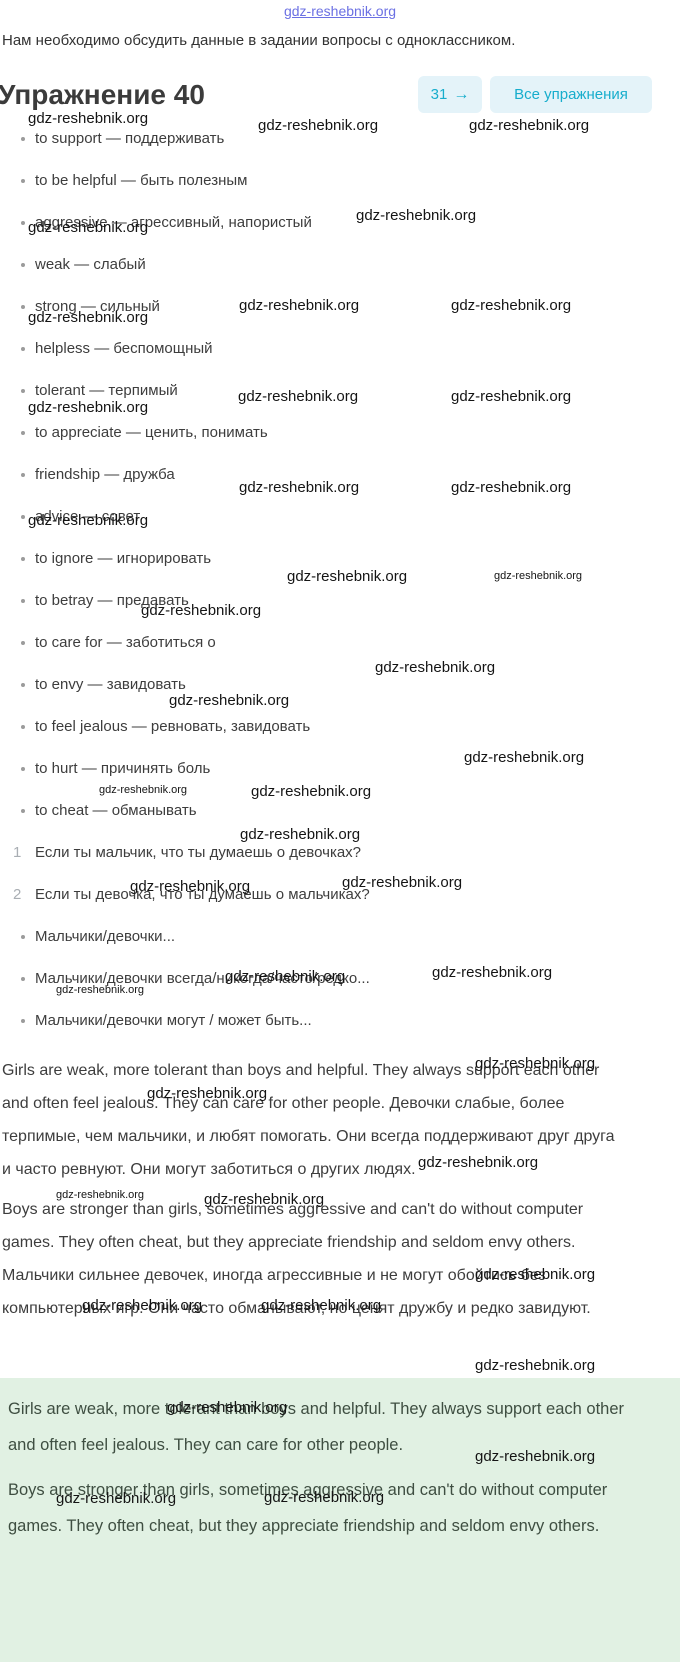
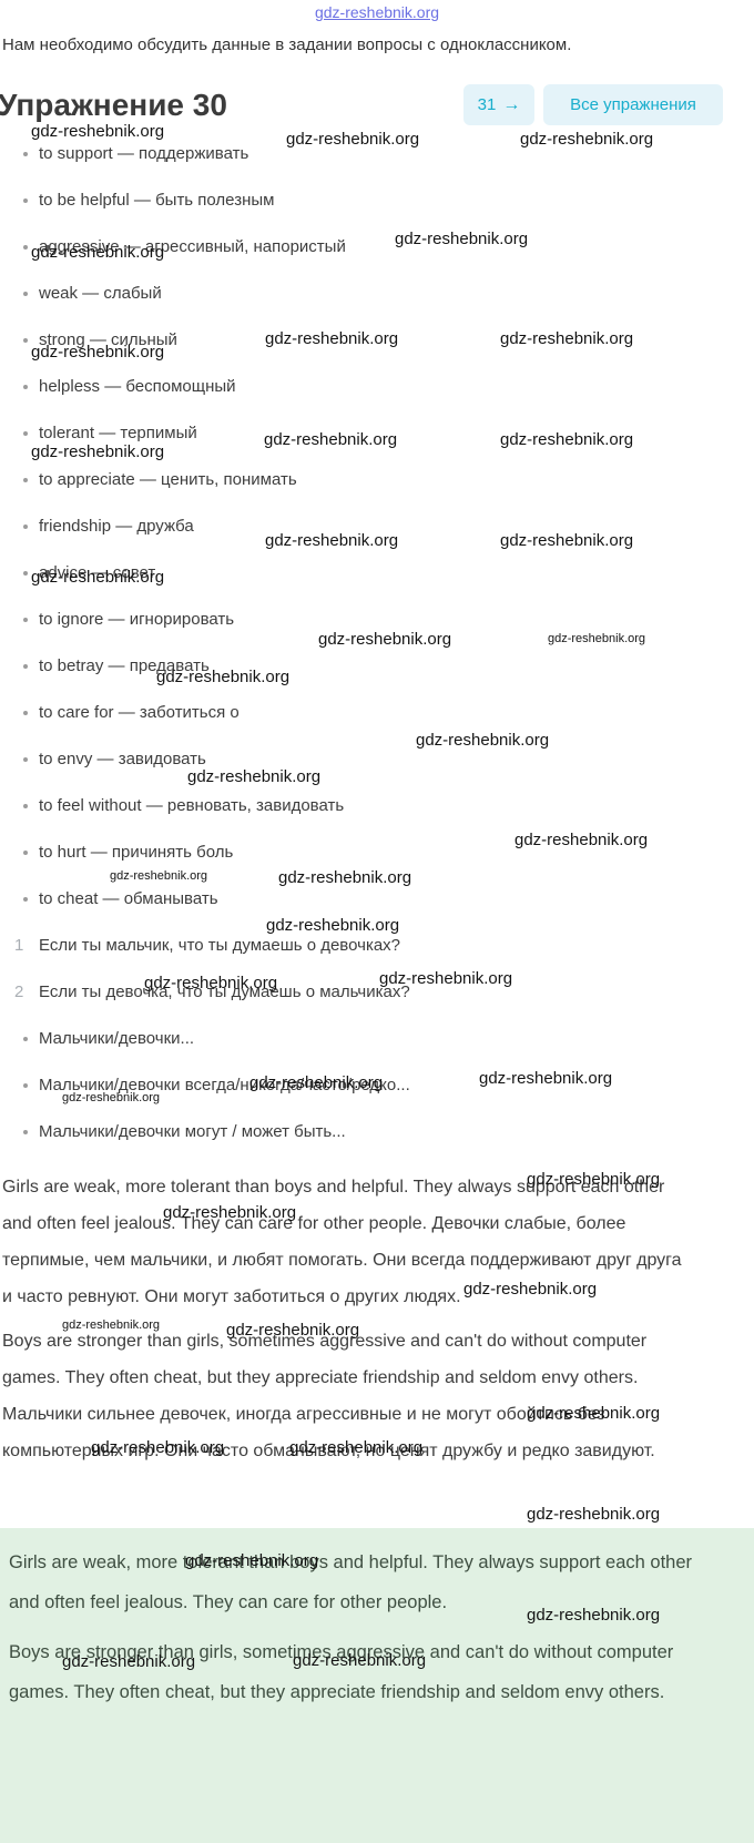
  gdz-reshebnik.org
  Нам необходимо обсудить данные в задании вопросы с одноклассником.
- Упражнение 40
+ Упражнение 30
  31
  →
  Все упражнения
  to support — поддерживать
  to be helpful — быть полезным
  aggressive — агрессивный, напористый
  weak — слабый
  strong — сильный
  helpless — беспомощный
  tolerant — терпимый
  to appreciate — ценить, понимать
  friendship — дружба
  advice — совет
  to ignore — игнорировать
  to betray — предавать
  to care for — заботиться о
  to envy — завидовать
- to feel jealous — ревновать, завидовать
+ to feel without — ревновать, завидовать
  to hurt — причинять боль
  to cheat — обманывать
  1
  Если ты мальчик, что ты думаешь о девочках?
  2
  Если ты девочка, что ты думаешь о мальчиках?
  Мальчики/девочки...
  Мальчики/девочки всегда/никогда/часто/редко...
  Мальчики/девочки могут / может быть...
  Girls are weak, more tolerant than boys and helpful. They always support each other and often feel jealous. They can care for other people. Девочки слабые, более терпимые, чем мальчики, и любят помогать. Они всегда поддерживают друг друга и часто ревнуют. Они могут заботиться о других людях.
  Boys are stronger than girls, sometimes aggressive and can't do without computer games. They often cheat, but they appreciate friendship and seldom envy others. Мальчики сильнее девочек, иногда агрессивные и не могут обойтись без компьютерных игр. Они часто обманывают, но ценят дружбу и редко завидуют.
  Girls are weak, more tolerant than boys and helpful. They always support each other and often feel jealous. They can care for other people.
  Boys are stronger than girls, sometimes aggressive and can't do without computer games. They often cheat, but they appreciate friendship and seldom envy others.
  gdz-reshebnik.org
  gdz-reshebnik.org
  gdz-reshebnik.org
  gdz-reshebnik.org
  gdz-reshebnik.org
  gdz-reshebnik.org
  gdz-reshebnik.org
  gdz-reshebnik.org
  gdz-reshebnik.org
  gdz-reshebnik.org
  gdz-reshebnik.org
  gdz-reshebnik.org
  gdz-reshebnik.org
  gdz-reshebnik.org
  gdz-reshebnik.org
  gdz-reshebnik.org
  gdz-reshebnik.org
  gdz-reshebnik.org
  gdz-reshebnik.org
  gdz-reshebnik.org
  gdz-reshebnik.org
  gdz-reshebnik.org
  gdz-reshebnik.org
  gdz-reshebnik.org
  gdz-reshebnik.org
  gdz-reshebnik.org
  gdz-reshebnik.org
  gdz-reshebnik.org
  gdz-reshebnik.org
  gdz-reshebnik.org
  gdz-reshebnik.org
  gdz-reshebnik.org
  gdz-reshebnik.org
  gdz-reshebnik.org
  gdz-reshebnik.org
  gdz-reshebnik.org
  gdz-reshebnik.org
  gdz-reshebnik.org
  gdz-reshebnik.org
  gdz-reshebnik.org
  gdz-reshebnik.org
